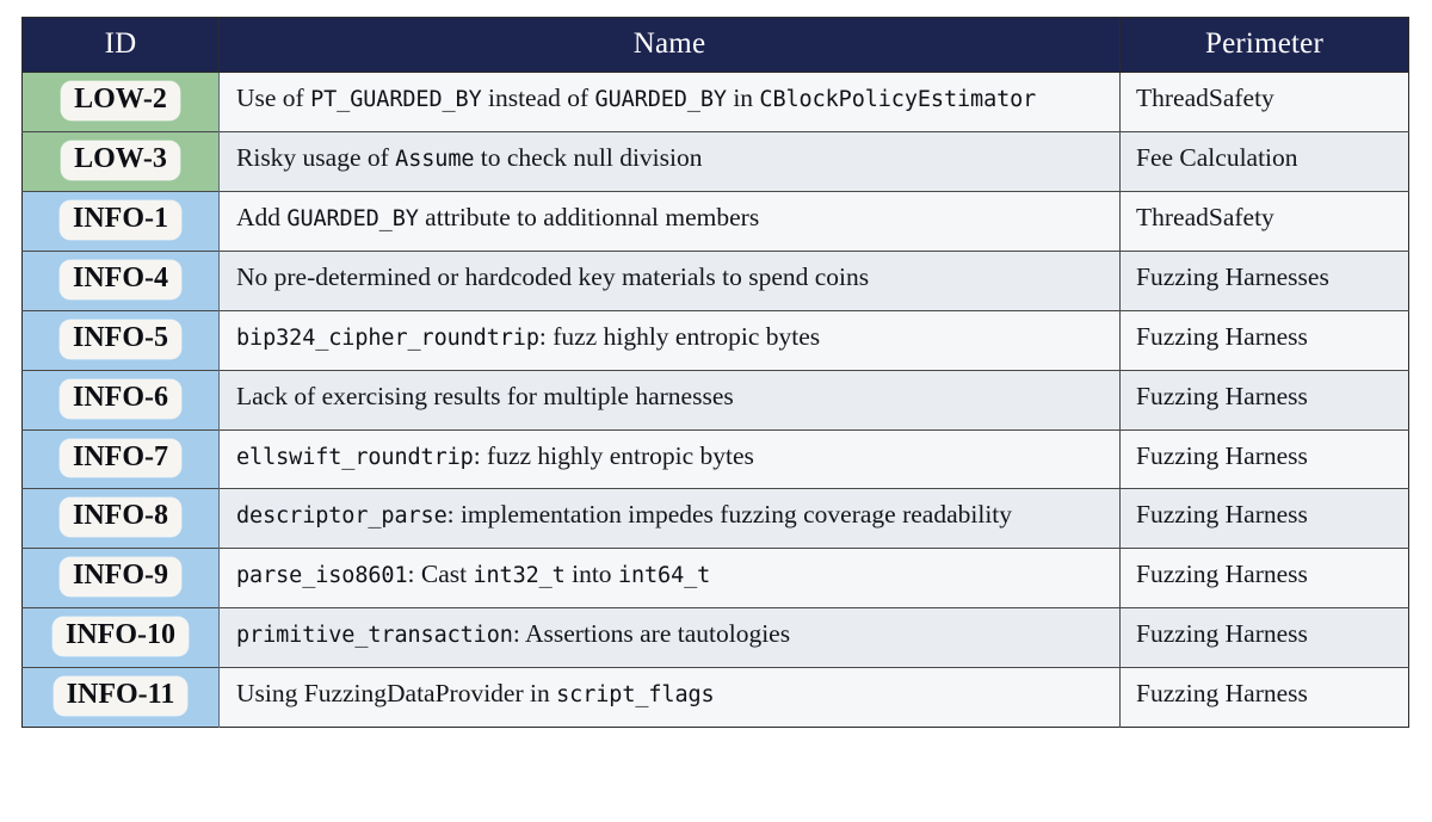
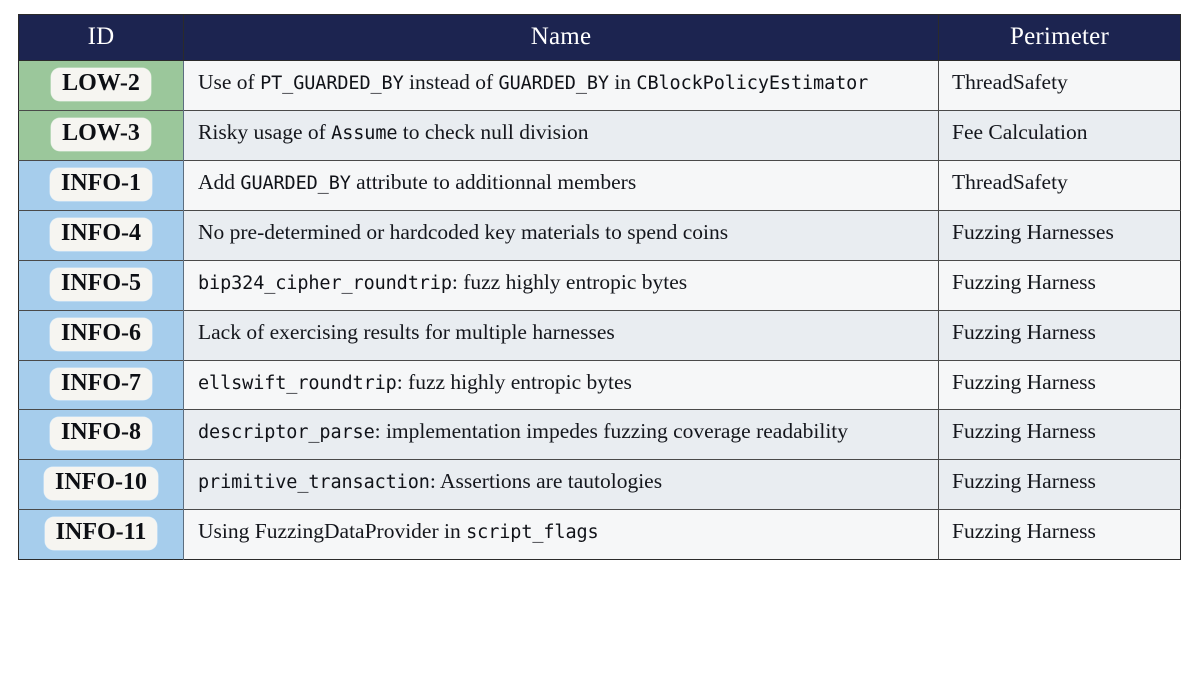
  ID	Name	Perimeter
  LOW-2	Use of PT_GUARDED_BY instead of GUARDED_BY in CBlockPolicyEstimator	ThreadSafety
  LOW-3	Risky usage of Assume to check null division	Fee Calculation
  INFO-1	Add GUARDED_BY attribute to additionnal members	ThreadSafety
  INFO-4	No pre-determined or hardcoded key materials to spend coins	Fuzzing Harnesses
  INFO-5	bip324_cipher_roundtrip: fuzz highly entropic bytes	Fuzzing Harness
  INFO-6	Lack of exercising results for multiple harnesses	Fuzzing Harness
  INFO-7	ellswift_roundtrip: fuzz highly entropic bytes	Fuzzing Harness
  INFO-8	descriptor_parse: implementation impedes fuzzing coverage readability	Fuzzing Harness
- INFO-9	parse_iso8601: Cast int32_t into int64_t	Fuzzing Harness
  INFO-10	primitive_transaction: Assertions are tautologies	Fuzzing Harness
  INFO-11	Using FuzzingDataProvider in script_flags	Fuzzing Harness
